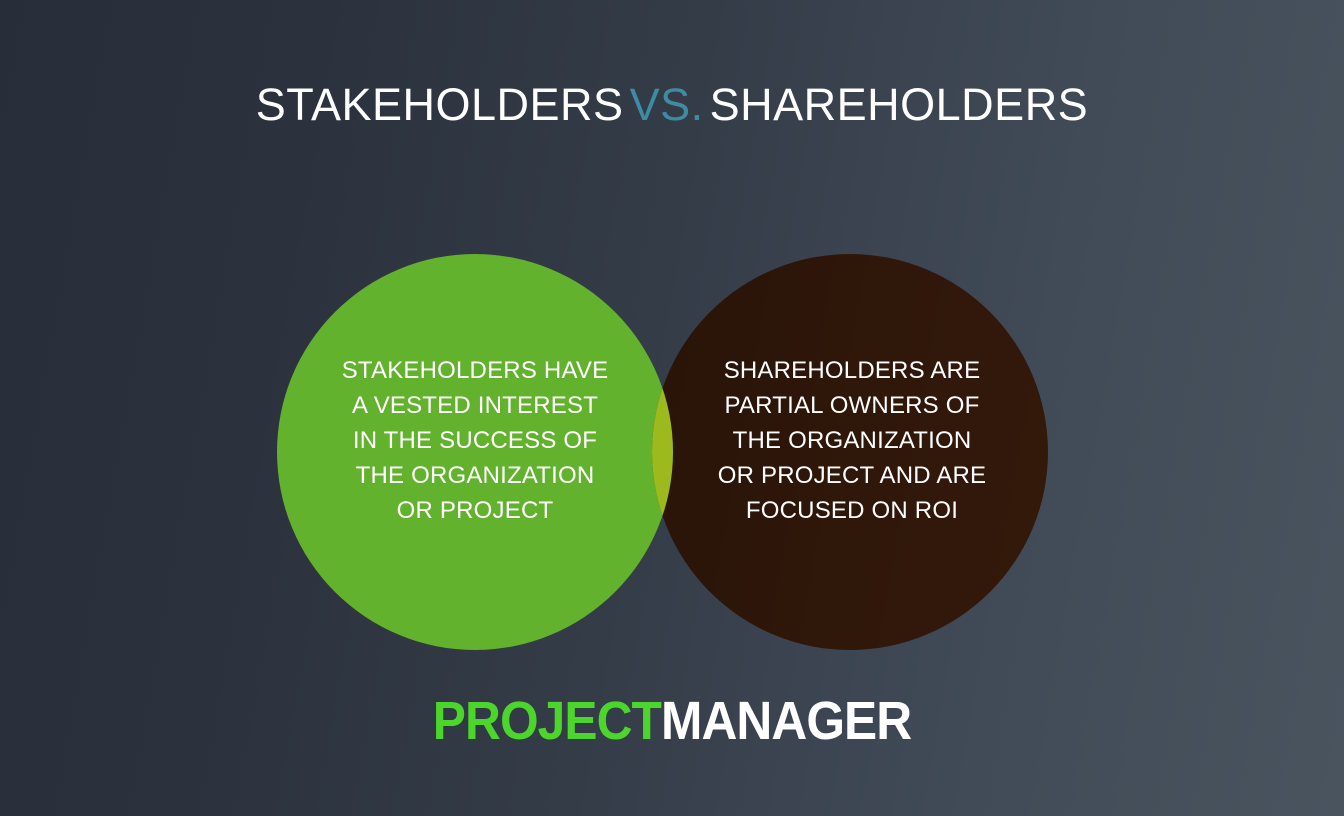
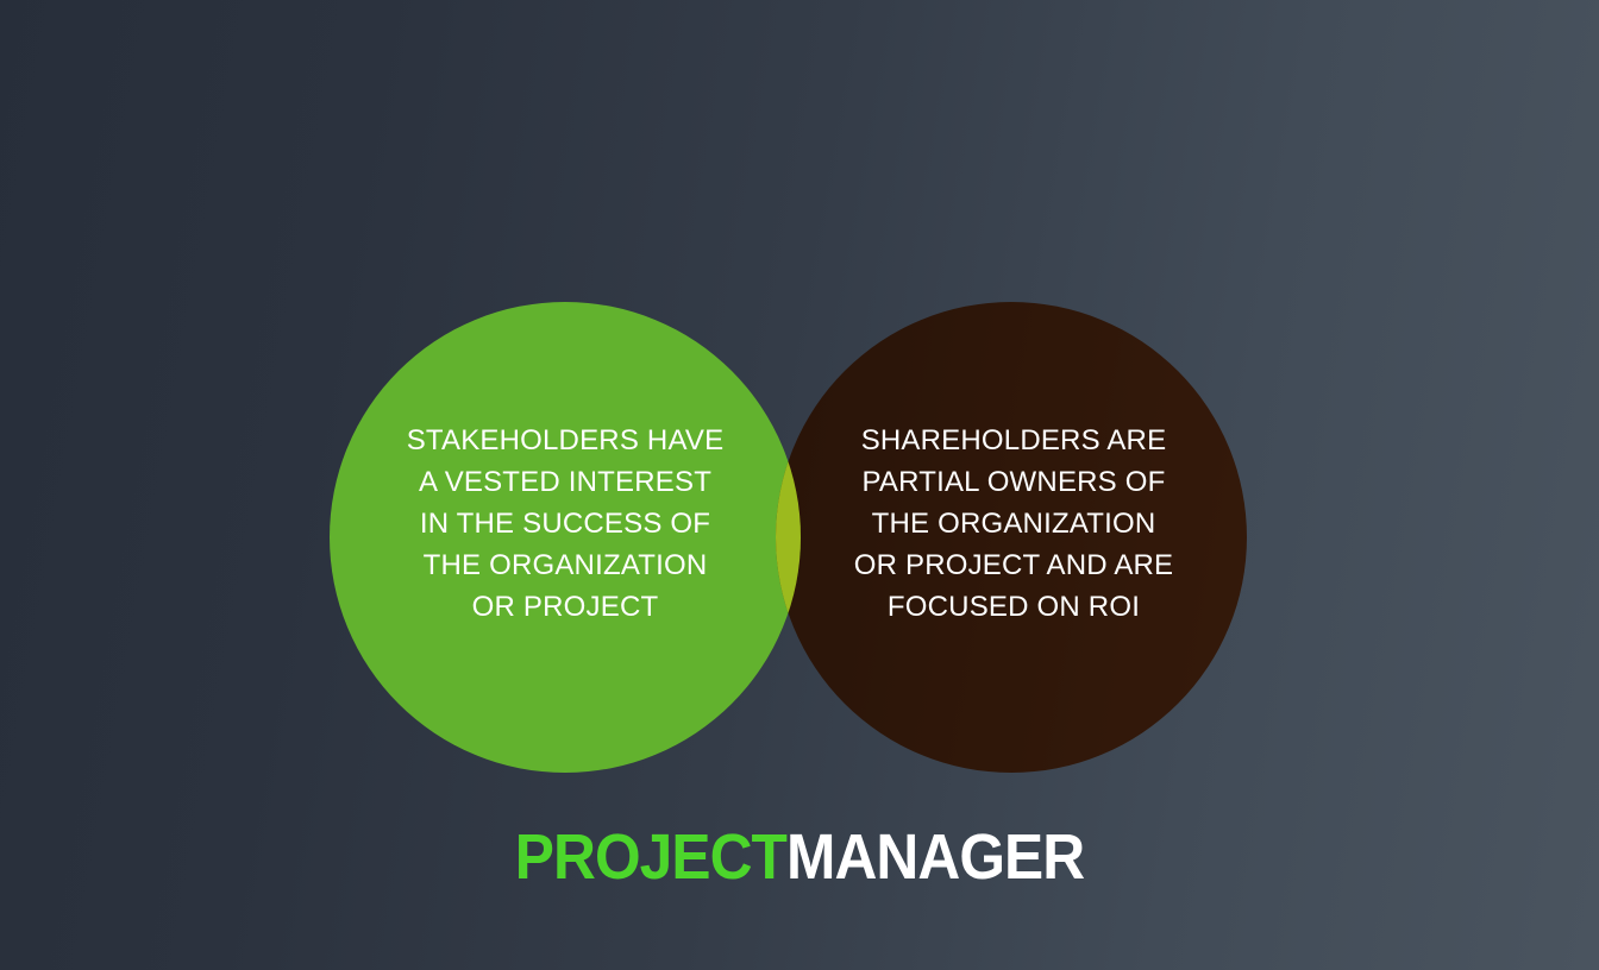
- STAKEHOLDERSVS.SHAREHOLDERS
  STAKEHOLDERS HAVE
  A VESTED INTEREST
  IN THE SUCCESS OF
  THE ORGANIZATION
  OR PROJECT
  SHAREHOLDERS ARE
  PARTIAL OWNERS OF
  THE ORGANIZATION
  OR PROJECT AND ARE
  FOCUSED ON ROI
  PROJECTMANAGER
